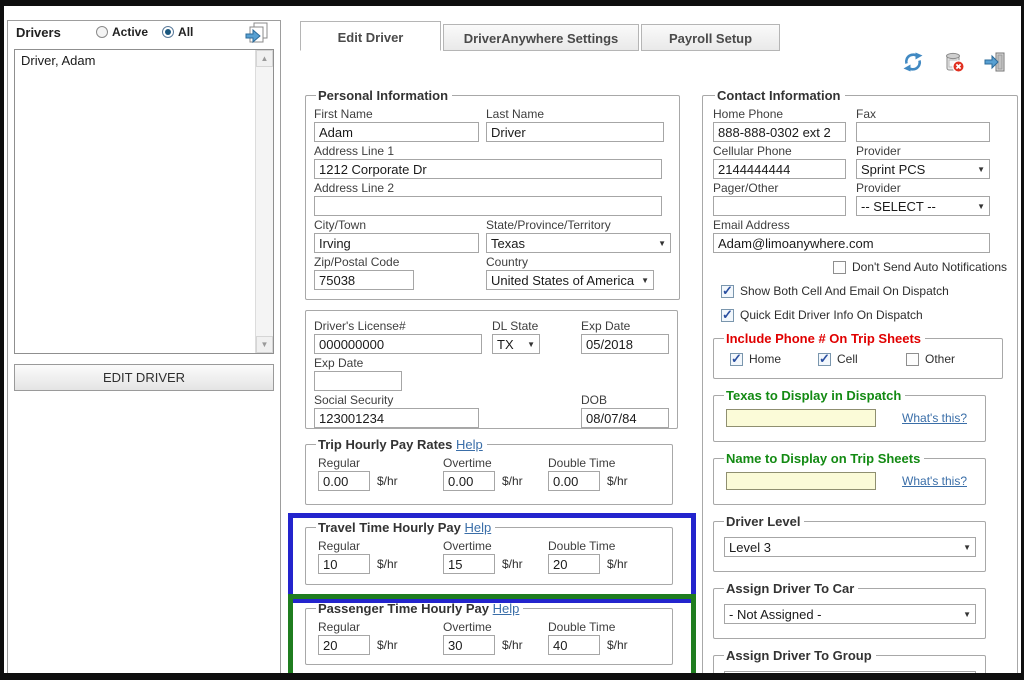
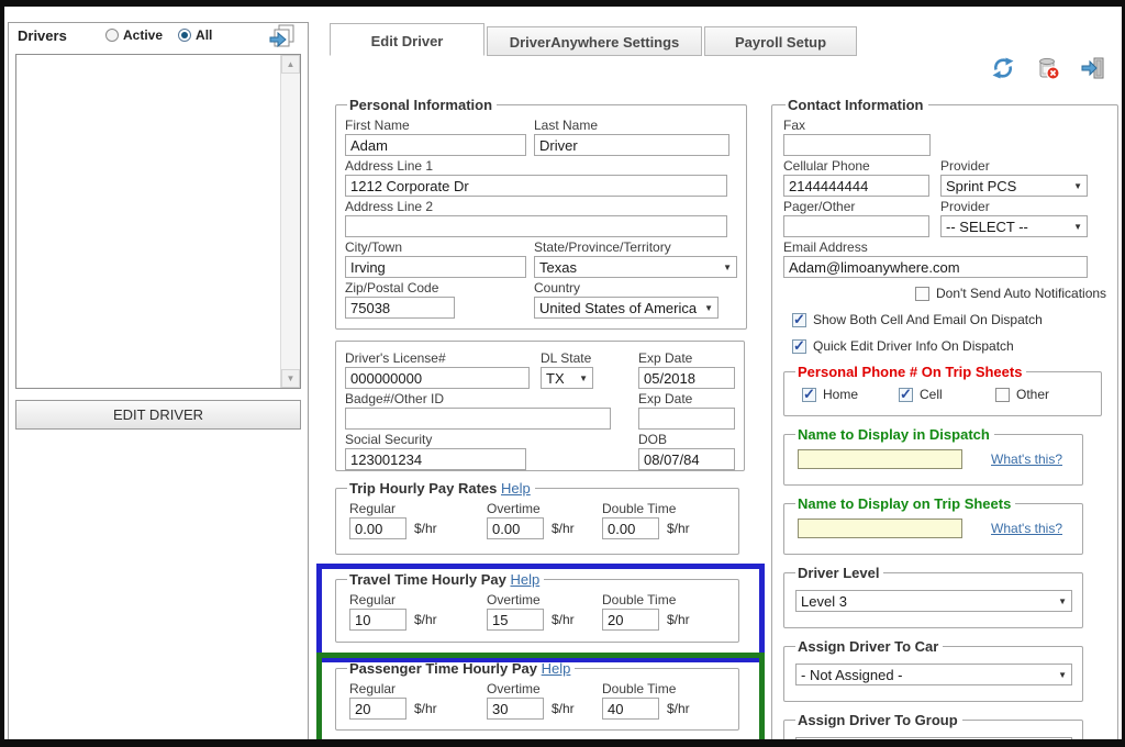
  Drivers
  Active
  All
- Driver, Adam
  ▲
  ▼
  EDIT DRIVER
  Edit Driver
  DriverAnywhere Settings
  Payroll Setup
  Personal Information
  First Name
  Adam
  Last Name
  Driver
  Address Line 1
  1212 Corporate Dr
  Address Line 2
  City/Town
  Irving
  State/Province/Territory
  Texas
  ▼
  Zip/Postal Code
  75038
  Country
  United States of America
  ▼
  Driver's License#
  000000000
  DL State
  TX
  ▼
  Exp Date
  05/2018
+ Badge#/Other ID
  Exp Date
  Social Security
  123001234
  DOB
  08/07/84
  Trip Hourly Pay Rates Help
  Regular
  0.00
  $/hr
  Overtime
  0.00
  $/hr
  Double Time
  0.00
  $/hr
  Travel Time Hourly Pay Help
  Regular
  10
  $/hr
  Overtime
  15
  $/hr
  Double Time
  20
  $/hr
  Passenger Time Hourly Pay Help
  Regular
  20
  $/hr
  Overtime
  30
  $/hr
  Double Time
  40
  $/hr
  Contact Information
- Home Phone
- 888-888-0302 ext 2
  Fax
  Cellular Phone
  2144444444
  Provider
  Sprint PCS
  ▼
  Pager/Other
  Provider
  -- SELECT --
  ▼
  Email Address
  Adam@limoanywhere.com
  Don't Send Auto Notifications
  Show Both Cell And Email On Dispatch
  Quick Edit Driver Info On Dispatch
- Include Phone # On Trip Sheets
+ Personal Phone # On Trip Sheets
  Home
  Cell
  Other
- Texas to Display in Dispatch
+ Name to Display in Dispatch
  What's this?
  Name to Display on Trip Sheets
  What's this?
  Driver Level
  Level 3
  ▼
  Assign Driver To Car
  - Not Assigned -
  ▼
  Assign Driver To Group
